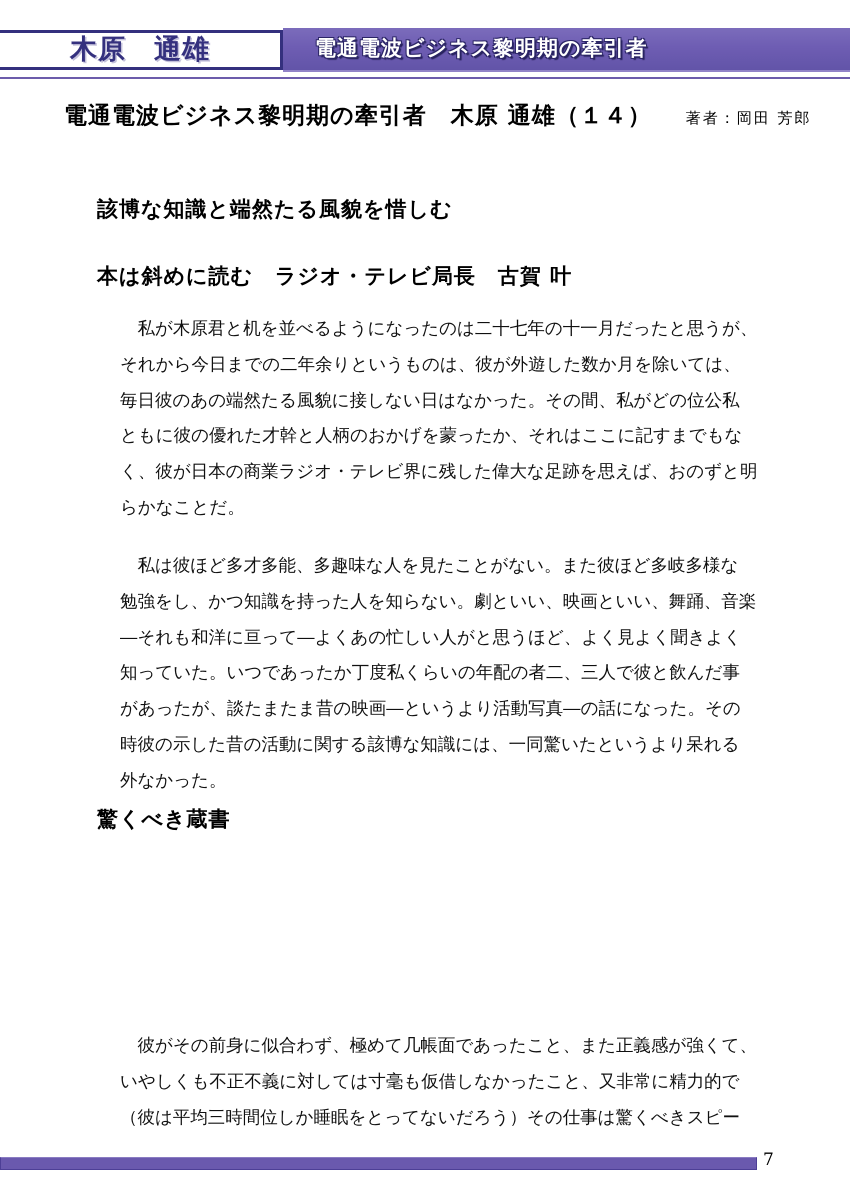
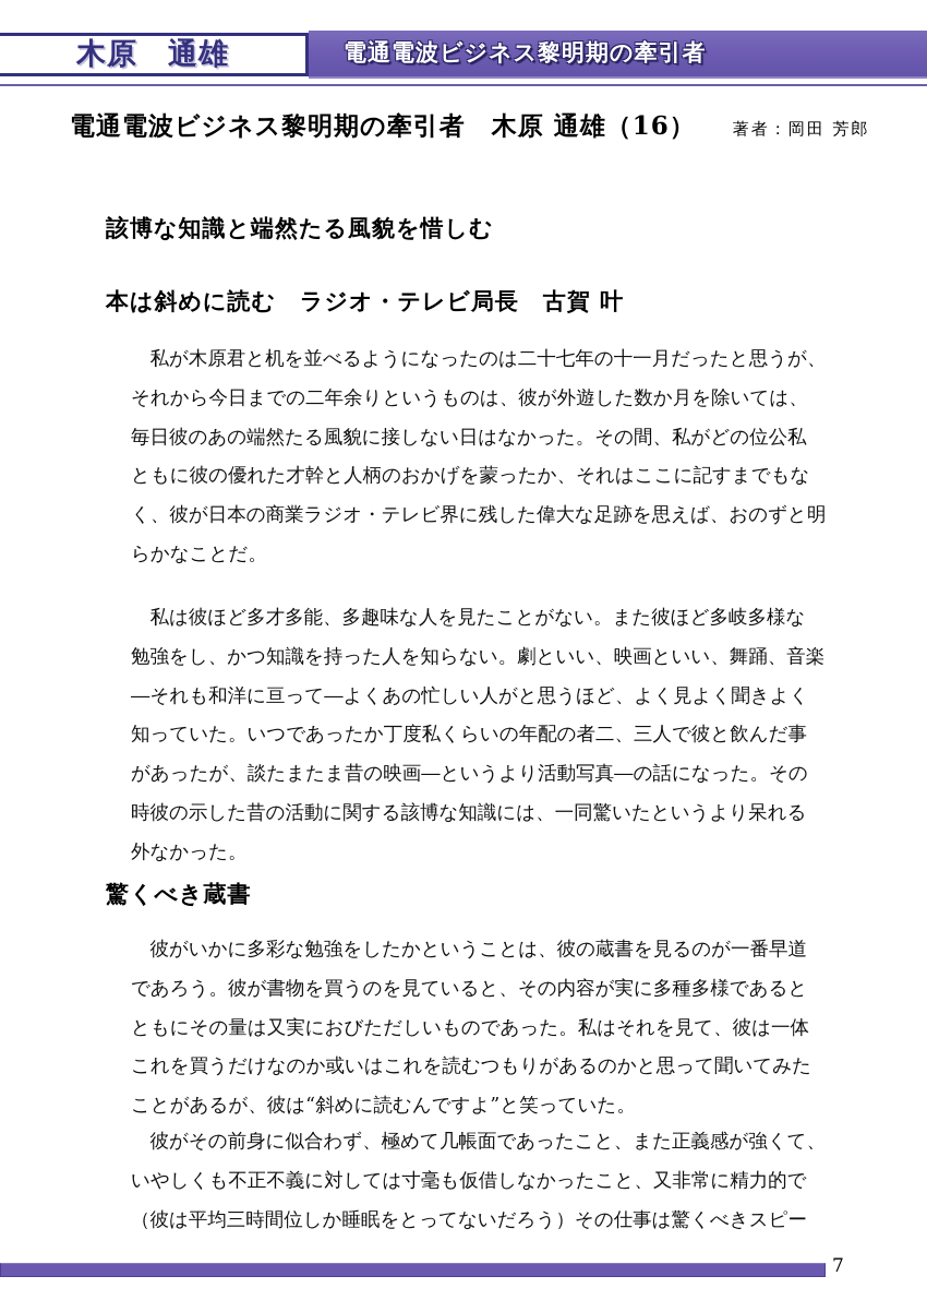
  電通電波ビジネス黎明期の牽引者
  木原 通雄
- 電通電波ビジネス黎明期の牽引者 木原 通雄（１４）
+ 電通電波ビジネス黎明期の牽引者 木原 通雄（16）
  著者：岡田 芳郎
  該博な知識と端然たる風貌を惜しむ
  本は斜めに読む ラジオ・テレビ局長 古賀 叶
  驚くべき蔵書
  私が木原君と机を並べるようになったのは二十七年の十一月だったと思うが、
  それから今日までの二年余りというものは、彼が外遊した数か月を除いては、
  毎日彼のあの端然たる風貌に接しない日はなかった。その間、私がどの位公私
  ともに彼の優れた才幹と人柄のおかげを蒙ったか、それはここに記すまでもな
  く、彼が日本の商業ラジオ・テレビ界に残した偉大な足跡を思えば、おのずと明
  らかなことだ。
  私は彼ほど多才多能、多趣味な人を見たことがない。また彼ほど多岐多様な
  勉強をし、かつ知識を持った人を知らない。劇といい、映画といい、舞踊、音楽
  ―それも和洋に亘って―よくあの忙しい人がと思うほど、よく見よく聞きよく
  知っていた。いつであったか丁度私くらいの年配の者二、三人で彼と飲んだ事
  があったが、談たまたま昔の映画―というより活動写真―の話になった。その
  時彼の示した昔の活動に関する該博な知識には、一同驚いたというより呆れる
  外なかった。
+ 彼がいかに多彩な勉強をしたかということは、彼の蔵書を見るのが一番早道
+ であろう。彼が書物を買うのを見ていると、その内容が実に多種多様であると
+ ともにその量は又実におびただしいものであった。私はそれを見て、彼は一体
+ これを買うだけなのか或いはこれを読むつもりがあるのかと思って聞いてみた
+ ことがあるが、彼は“斜めに読むんですよ”と笑っていた。
  彼がその前身に似合わず、極めて几帳面であったこと、また正義感が強くて、
  いやしくも不正不義に対しては寸毫も仮借しなかったこと、又非常に精力的で
  （彼は平均三時間位しか睡眠をとってないだろう）その仕事は驚くべきスピー
  7
